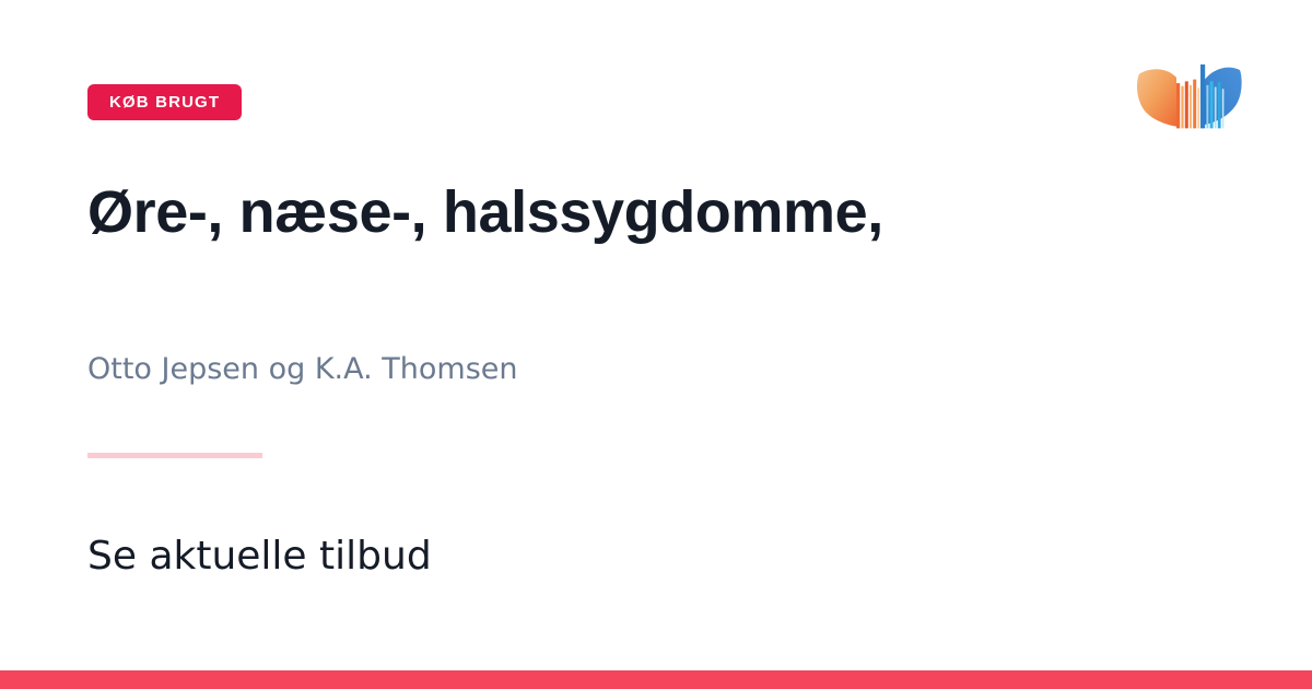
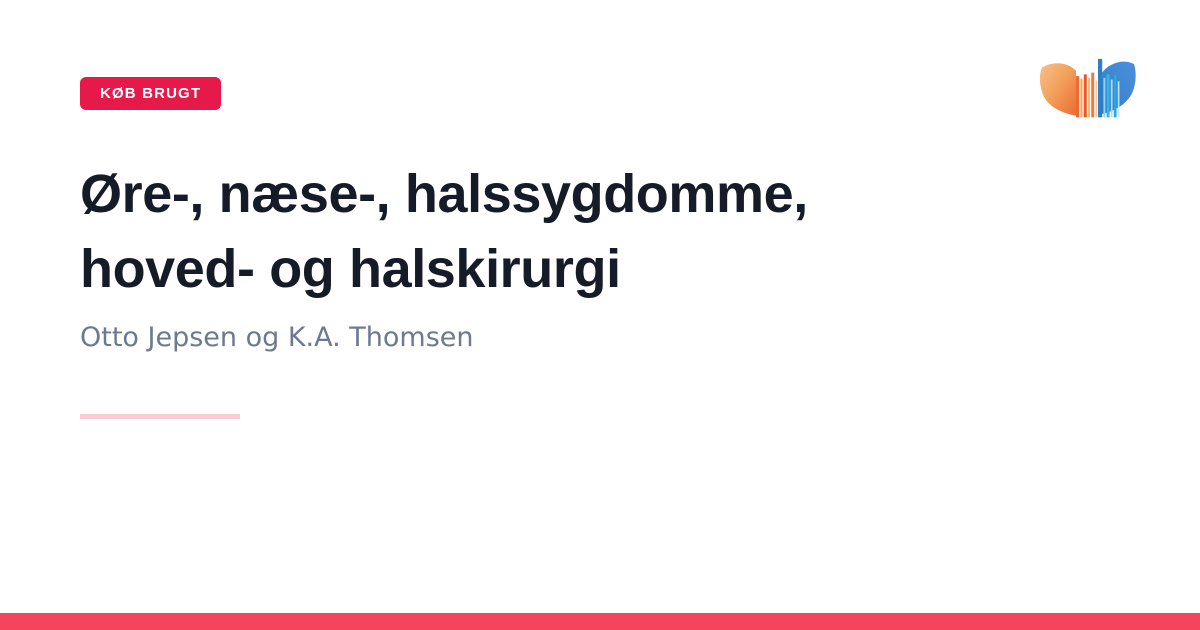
  KØB BRUGT
  Øre-, næse-, halssygdomme,
+ hoved- og halskirurgi
  Otto Jepsen og K.A. Thomsen
- Se aktuelle tilbud
